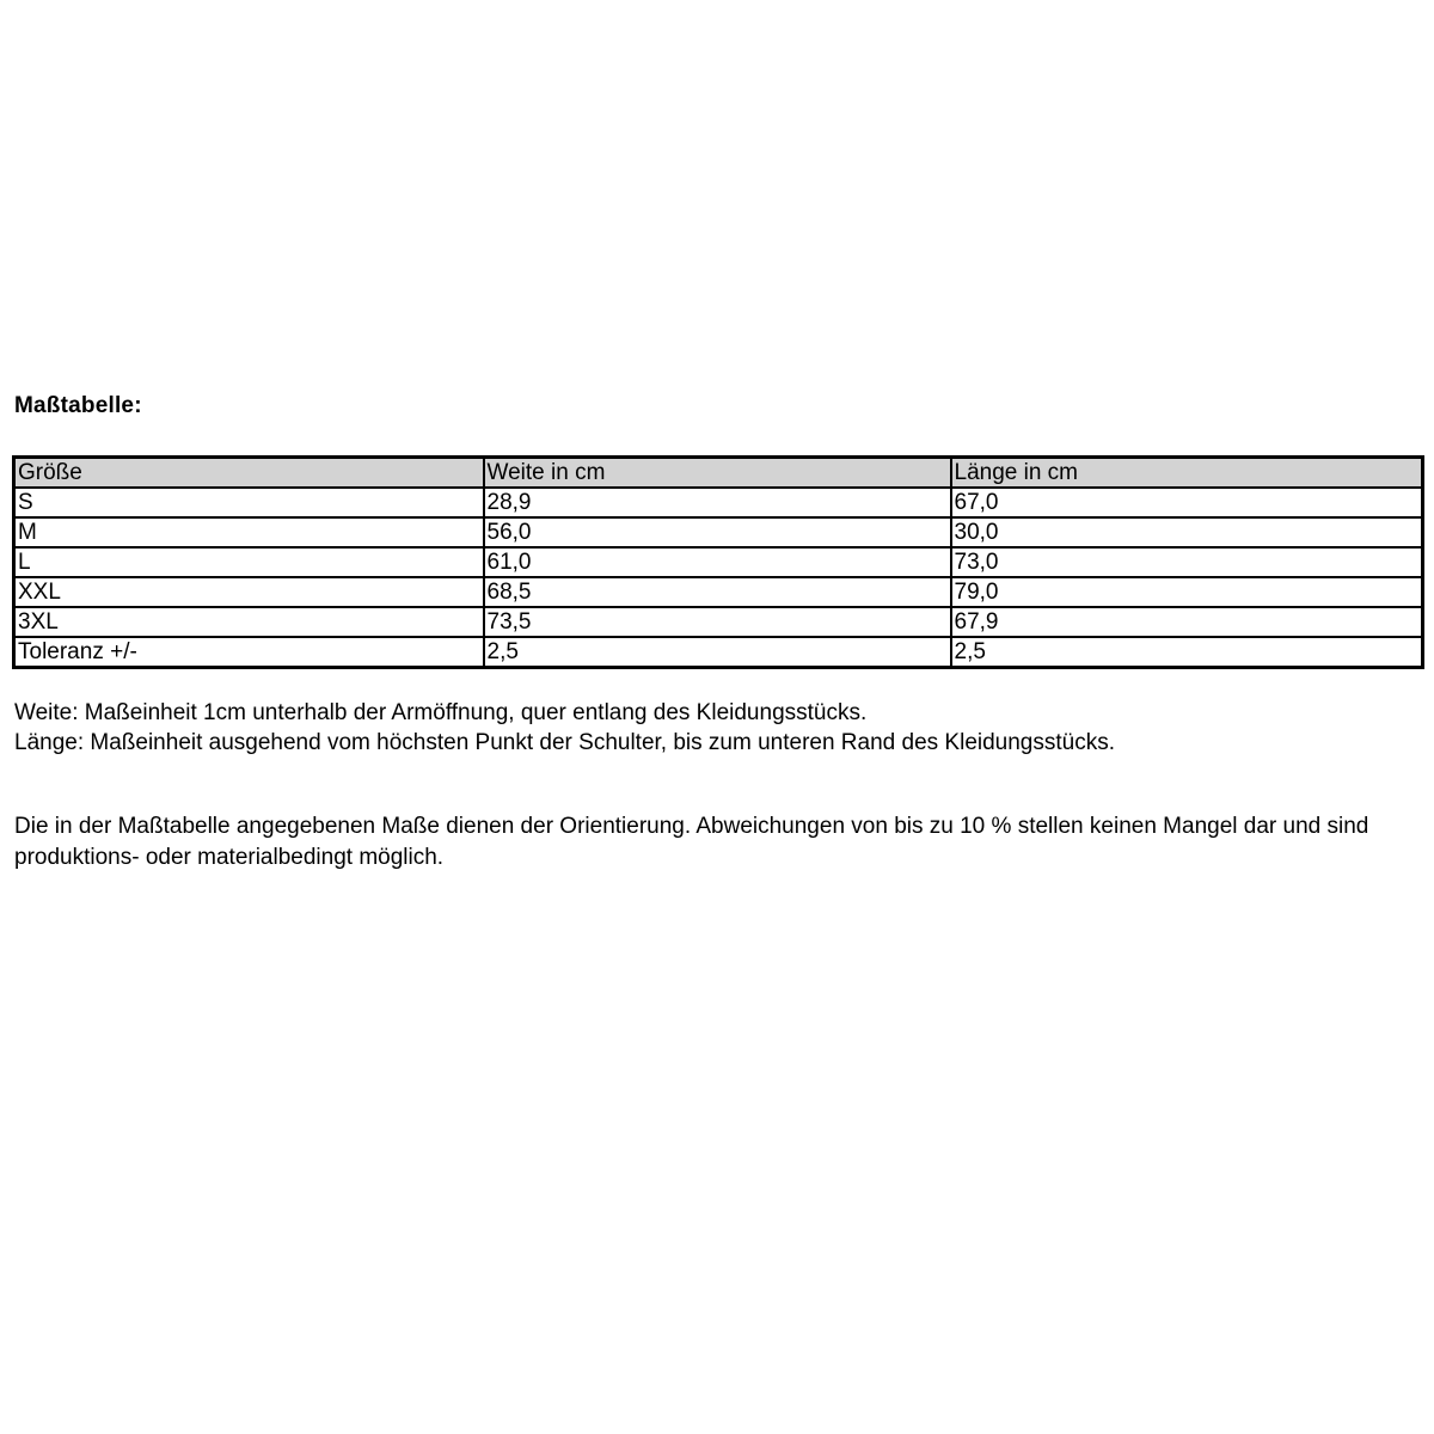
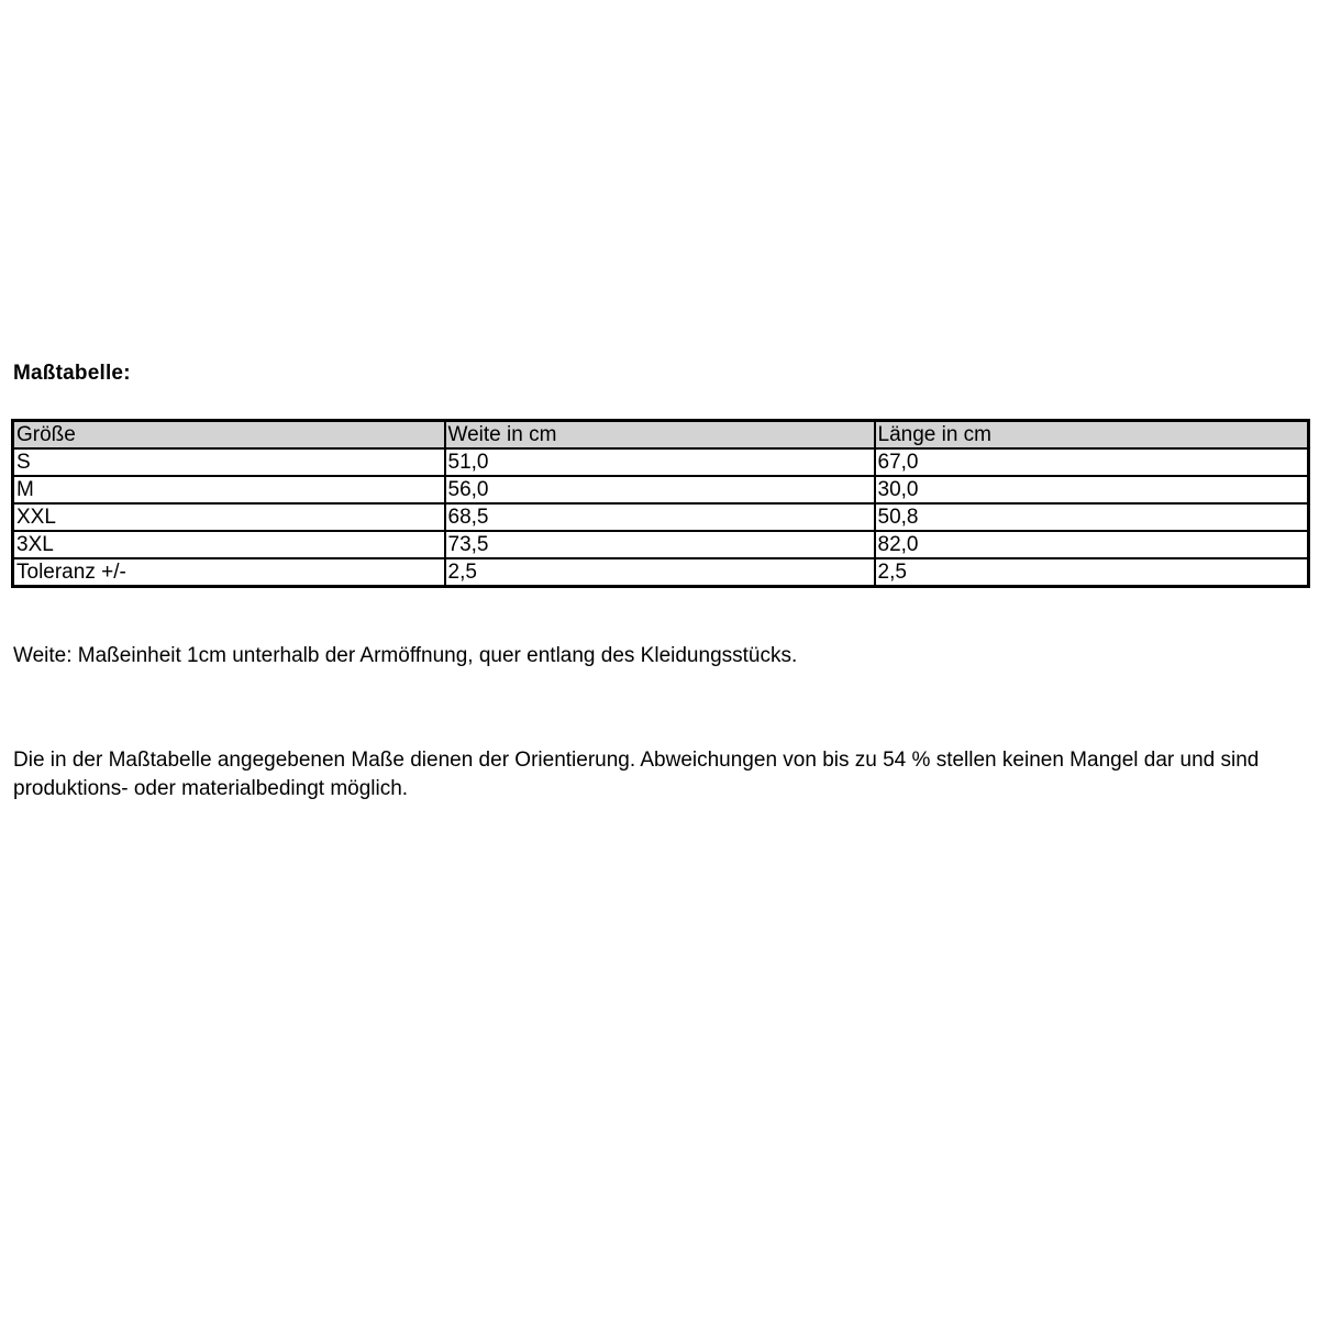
  Maßtabelle:
  Größe	Weite in cm	Länge in cm
- S	28,9	67,0
+ S	51,0	67,0
  M	56,0	30,0
- L	61,0	73,0
- XXL	68,5	79,0
+ XXL	68,5	50,8
- 3XL	73,5	67,9
+ 3XL	73,5	82,0
  Toleranz +/-	2,5	2,5
  Weite: Maßeinheit 1cm unterhalb der Armöffnung, quer entlang des Kleidungsstücks.
- Länge: Maßeinheit ausgehend vom höchsten Punkt der Schulter, bis zum unteren Rand des Kleidungsstücks.
- Die in der Maßtabelle angegebenen Maße dienen der Orientierung. Abweichungen von bis zu 10 % stellen keinen Mangel dar und sind produktions- oder materialbedingt möglich.
+ Die in der Maßtabelle angegebenen Maße dienen der Orientierung. Abweichungen von bis zu 54 % stellen keinen Mangel dar und sind produktions- oder materialbedingt möglich.
